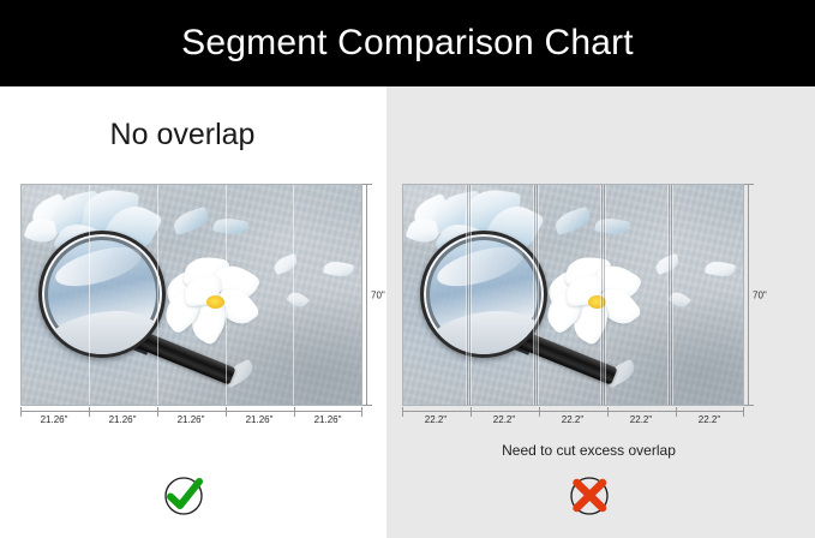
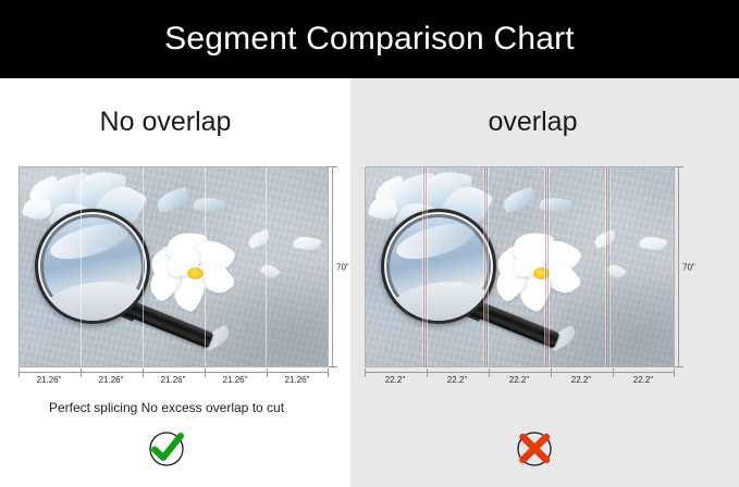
  Segment Comparison Chart
  No overlap
  70"
  21.26"
  21.26"
  21.26"
  21.26"
  21.26"
+ Perfect splicing No excess overlap to cut
+ overlap
  70"
  22.2"
  22.2"
  22.2"
  22.2"
  22.2"
- Need to cut excess overlap
